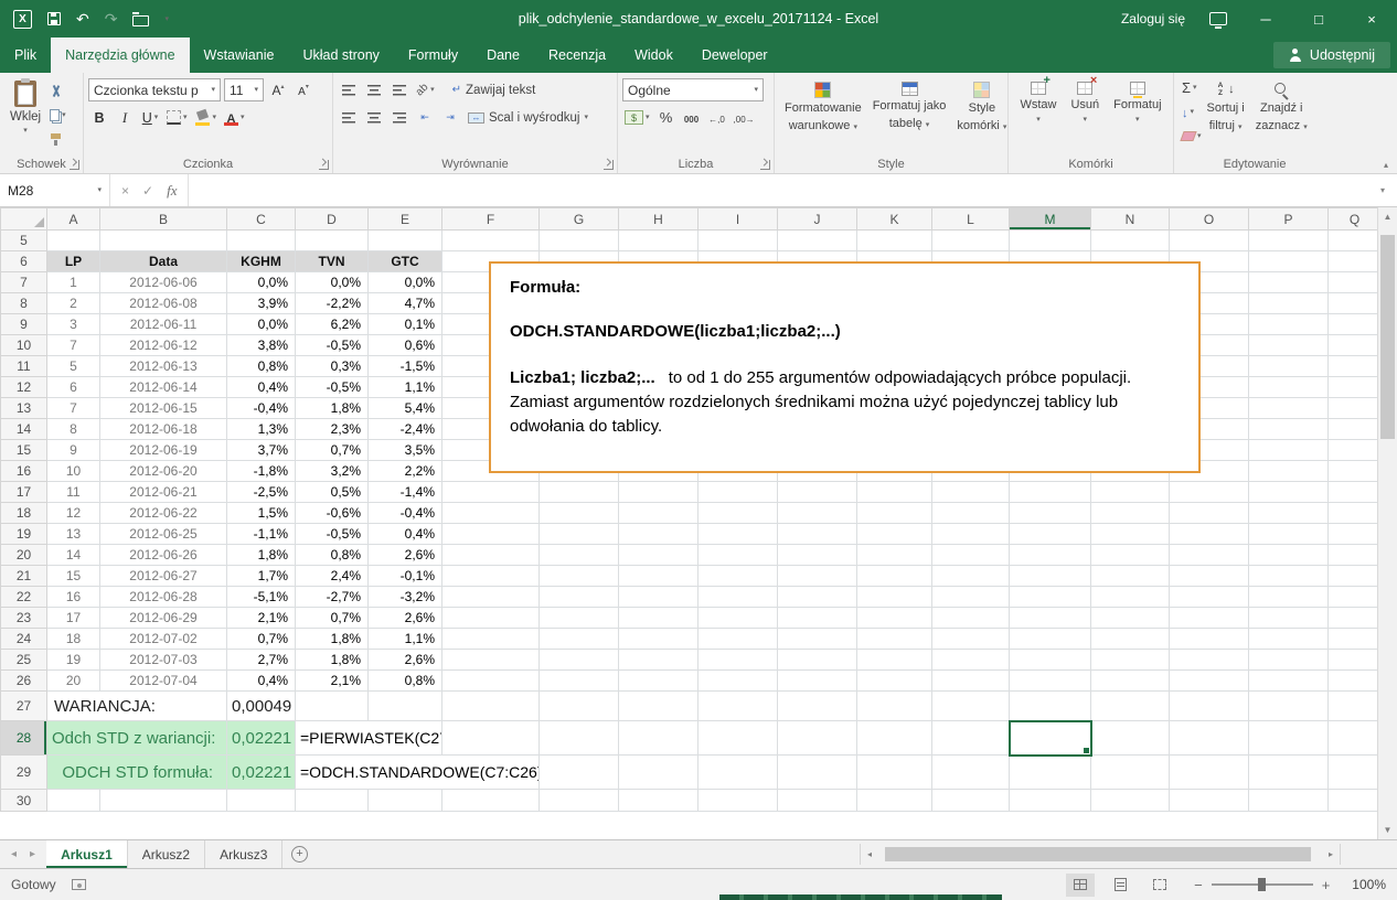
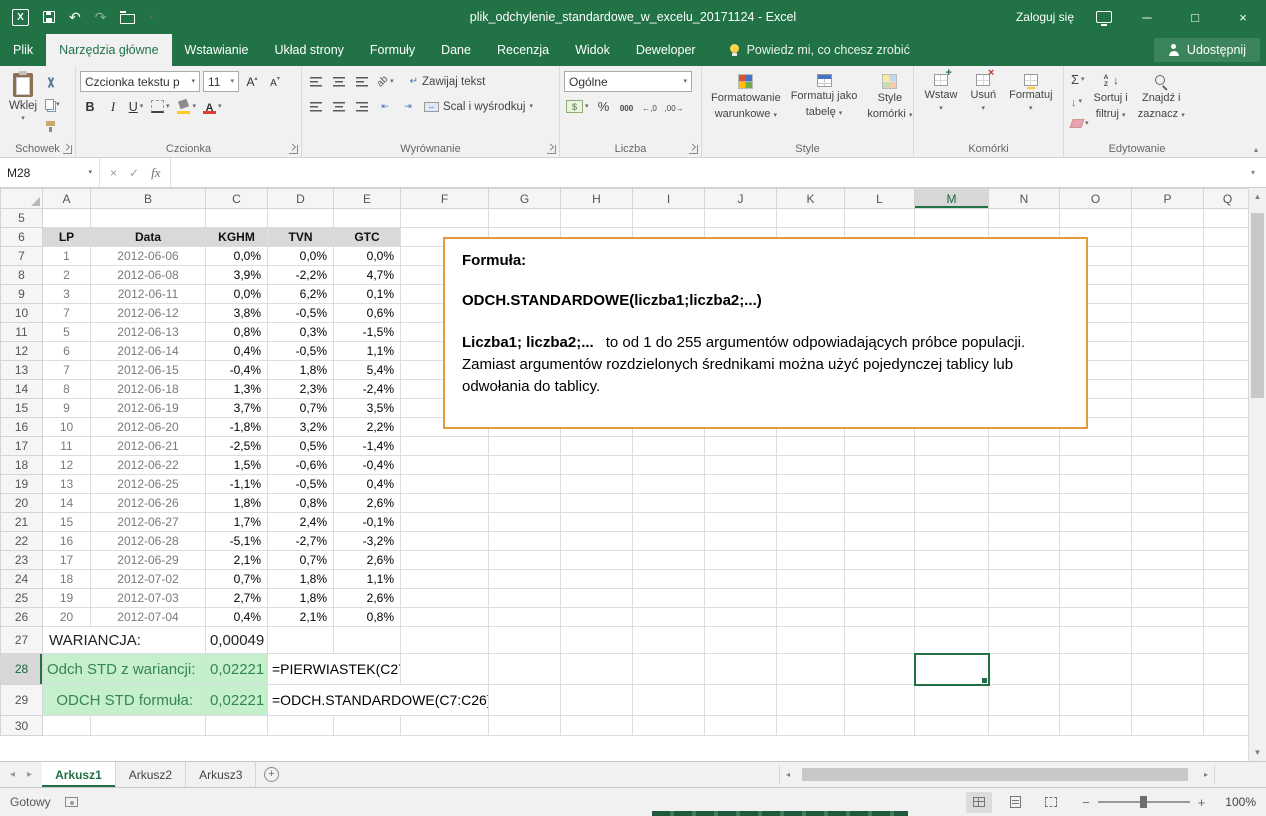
  ↶
  ↷
  plik_odchylenie_standardowe_w_excelu_20171124 - Excel
  Zaloguj się
  ─
  □
  ×
  Plik
  Narzędzia główne
  Wstawianie
  Układ strony
  Formuły
  Dane
  Recenzja
  Widok
  Deweloper
+ Powiedz mi, co chcesz zrobić
  Udostępnij
  Wklej
  Schowek
  Czcionka tekstu p
  11
  B
  I
  U
  Czcionka
  ↵
  Zawijaj tekst
  ⇤
  ⇥
  ↔
  Scal i wyśrodkuj
  Wyrównanie
  Ogólne
  Liczba
  Formatowanie
  warunkowe
  Formatuj jako
  tabelę
  Style
  komórki
  Style
  Wstaw
  Usuń
  Formatuj
  Komórki
  Sortuj i
  filtruj
  Znajdź i
  zaznacz
  Edytowanie
  ▴
  M28
  ×
  ✓
  fx
  ▾
  	A	B	C	D	E	F	G	H	I	J	K	L	M	N	O	P	Q
  5
  6	LP	Data	KGHM	TVN	GTC
  7	1	2012-06-06	0,0%	0,0%	0,0%
  8	2	2012-06-08	3,9%	-2,2%	4,7%
  9	3	2012-06-11	0,0%	6,2%	0,1%
  10	7	2012-06-12	3,8%	-0,5%	0,6%
  11	5	2012-06-13	0,8%	0,3%	-1,5%
  12	6	2012-06-14	0,4%	-0,5%	1,1%
  13	7	2012-06-15	-0,4%	1,8%	5,4%
  14	8	2012-06-18	1,3%	2,3%	-2,4%
  15	9	2012-06-19	3,7%	0,7%	3,5%
  16	10	2012-06-20	-1,8%	3,2%	2,2%
  17	11	2012-06-21	-2,5%	0,5%	-1,4%
  18	12	2012-06-22	1,5%	-0,6%	-0,4%
  19	13	2012-06-25	-1,1%	-0,5%	0,4%
  20	14	2012-06-26	1,8%	0,8%	2,6%
  21	15	2012-06-27	1,7%	2,4%	-0,1%
  22	16	2012-06-28	-5,1%	-2,7%	-3,2%
  23	17	2012-06-29	2,1%	0,7%	2,6%
  24	18	2012-07-02	0,7%	1,8%	1,1%
  25	19	2012-07-03	2,7%	1,8%	2,6%
  26	20	2012-07-04	0,4%	2,1%	0,8%
  27	WARIANCJA:	0,00049
  28	Odch STD z wariancji:	0,02221	=PIERWIASTEK(C2
  29	ODCH STD formuła:	0,02221	=ODCH.STANDARDOWE(C7:C26
  30
  Formuła:
  ODCH.STANDARDOWE(liczba1;liczba2;...)
  Liczba1; liczba2;... to od 1 do 255 argumentów odpowiadających próbce populacji. Zamiast argumentów rozdzielonych średnikami można użyć pojedynczej tablicy lub odwołania do tablicy.
  ▲
  ▼
  ◂
  ▸
  Arkusz1
  Arkusz2
  Arkusz3
  +
  ◂
  ▸
  Gotowy
  −
  +
  100%
